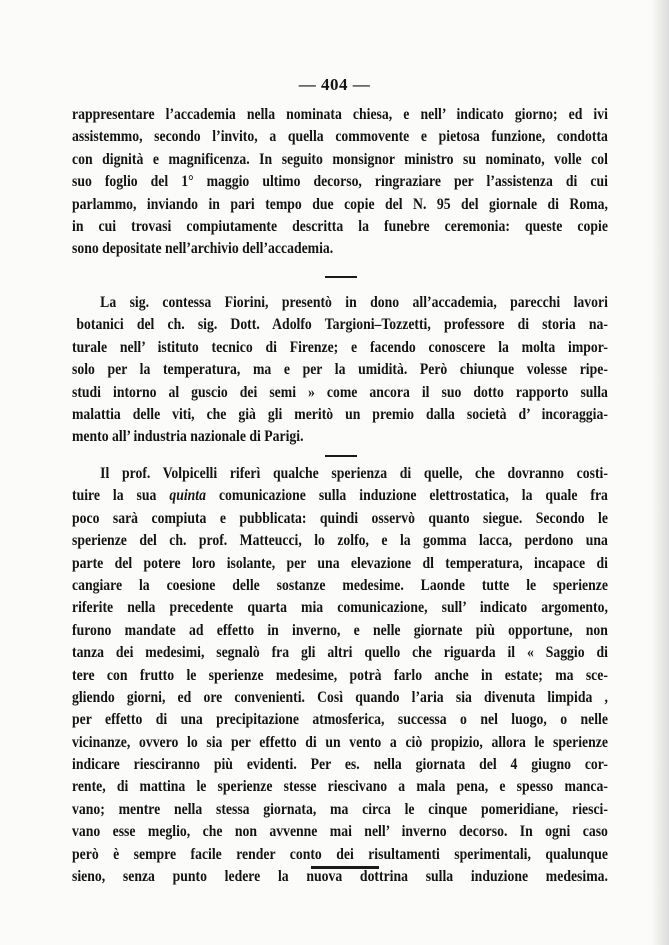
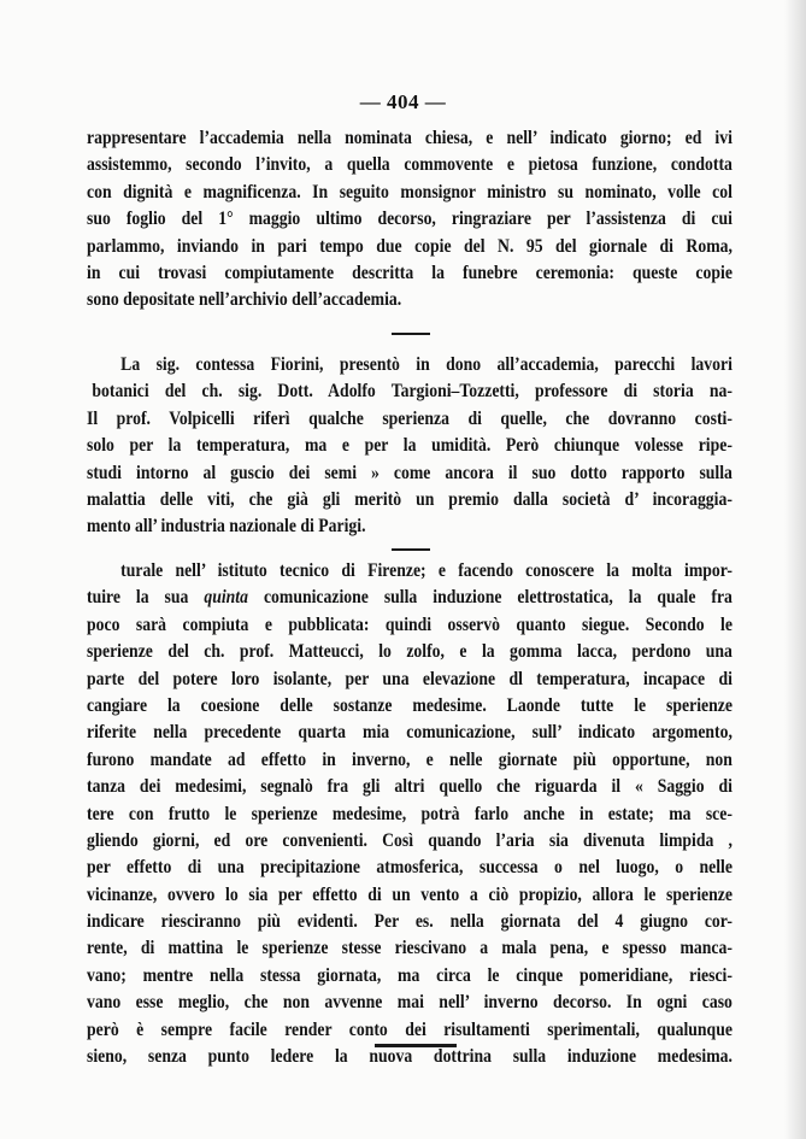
  — 404 —
  rappresentare l’accademia nella nominata chiesa, e nell’ indicato giorno; ed ivi
  assistemmo, secondo l’invito, a quella commovente e pietosa funzione, condotta
  con dignità e magnificenza. In seguito monsignor ministro su nominato, volle col
  suo foglio del 1° maggio ultimo decorso, ringraziare per l’assistenza di cui
  parlammo, inviando in pari tempo due copie del N. 95 del giornale di Roma,
  in cui trovasi compiutamente descritta la funebre ceremonia: queste copie
  sono depositate nell’archivio dell’accademia.
  La sig. contessa Fiorini, presentò in dono all’accademia, parecchi lavori
  botanici del ch. sig. Dott. Adolfo Targioni–Tozzetti, professore di storia na-
- turale nell’ istituto tecnico di Firenze; e facendo conoscere la molta impor-
+ Il prof. Volpicelli riferì qualche sperienza di quelle, che dovranno costi-
  solo per la temperatura, ma e per la umidità. Però chiunque volesse ripe-
  studi intorno al guscio dei semi » come ancora il suo dotto rapporto sulla
  malattia delle viti, che già gli meritò un premio dalla società d’ incoraggia-
  mento all’ industria nazionale di Parigi.
- Il prof. Volpicelli riferì qualche sperienza di quelle, che dovranno costi-
+ turale nell’ istituto tecnico di Firenze; e facendo conoscere la molta impor-
  tuire la sua quinta comunicazione sulla induzione elettrostatica, la quale fra
  poco sarà compiuta e pubblicata: quindi osservò quanto siegue. Secondo le
  sperienze del ch. prof. Matteucci, lo zolfo, e la gomma lacca, perdono una
  parte del potere loro isolante, per una elevazione dl temperatura, incapace di
  cangiare la coesione delle sostanze medesime. Laonde tutte le sperienze
  riferite nella precedente quarta mia comunicazione, sull’ indicato argomento,
  furono mandate ad effetto in inverno, e nelle giornate più opportune, non
  tanza dei medesimi, segnalò fra gli altri quello che riguarda il « Saggio di
  tere con frutto le sperienze medesime, potrà farlo anche in estate; ma sce-
  gliendo giorni, ed ore convenienti. Così quando l’aria sia divenuta limpida ,
  per effetto di una precipitazione atmosferica, successa o nel luogo, o nelle
  vicinanze, ovvero lo sia per effetto di un vento a ciò propizio, allora le sperienze
  indicare riesciranno più evidenti. Per es. nella giornata del 4 giugno cor-
  rente, di mattina le sperienze stesse riescivano a mala pena, e spesso manca-
  vano; mentre nella stessa giornata, ma circa le cinque pomeridiane, riesci-
  vano esse meglio, che non avvenne mai nell’ inverno decorso. In ogni caso
  però è sempre facile render conto dei risultamenti sperimentali, qualunque
  sieno, senza punto ledere la nuova dottrina sulla induzione medesima.
